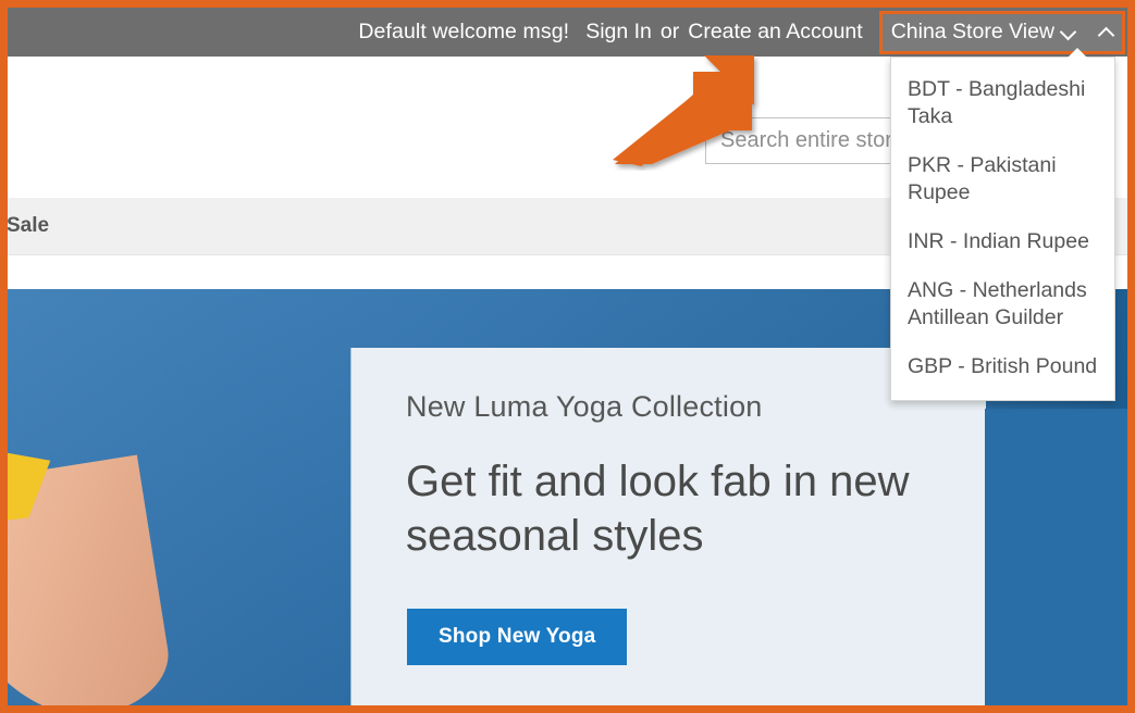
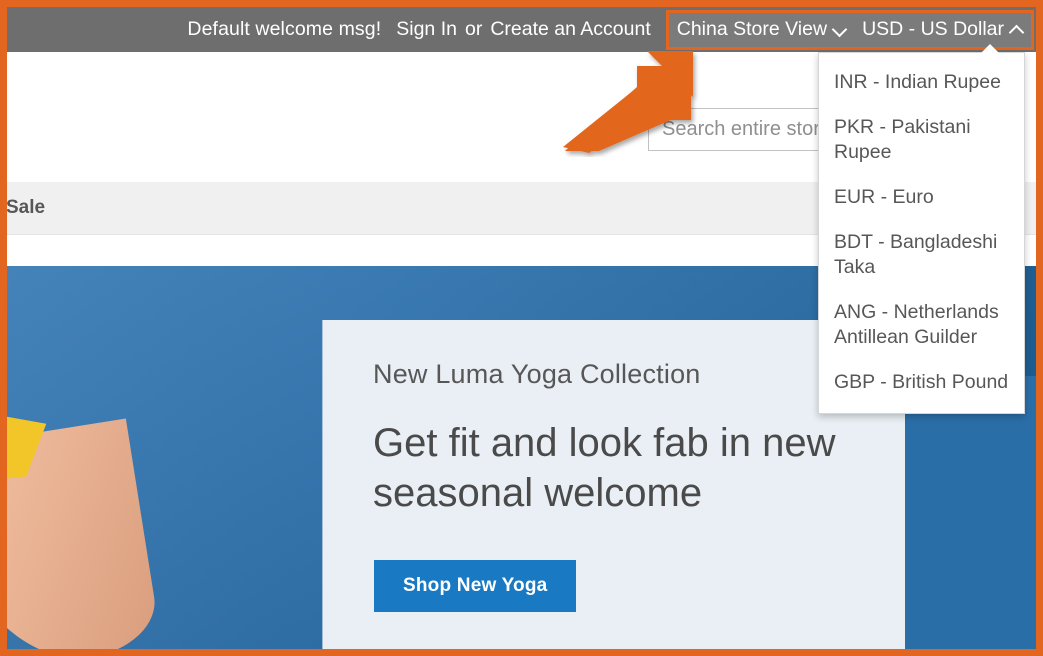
  Default welcome msg!
  Sign In
  or
  Create an Account
  China Store View
+ USD - US Dollar
  Sale
  New Luma Yoga Collection
- Get fit and look fab in new seasonal styles
+ Get fit and look fab in new seasonal welcome
  Shop New Yoga
- BDT - Bangladeshi Taka
+ INR - Indian Rupee
  PKR - Pakistani Rupee
+ EUR - Euro
- INR - Indian Rupee
+ BDT - Bangladeshi Taka
  ANG - Netherlands Antillean Guilder
  GBP - British Pound
